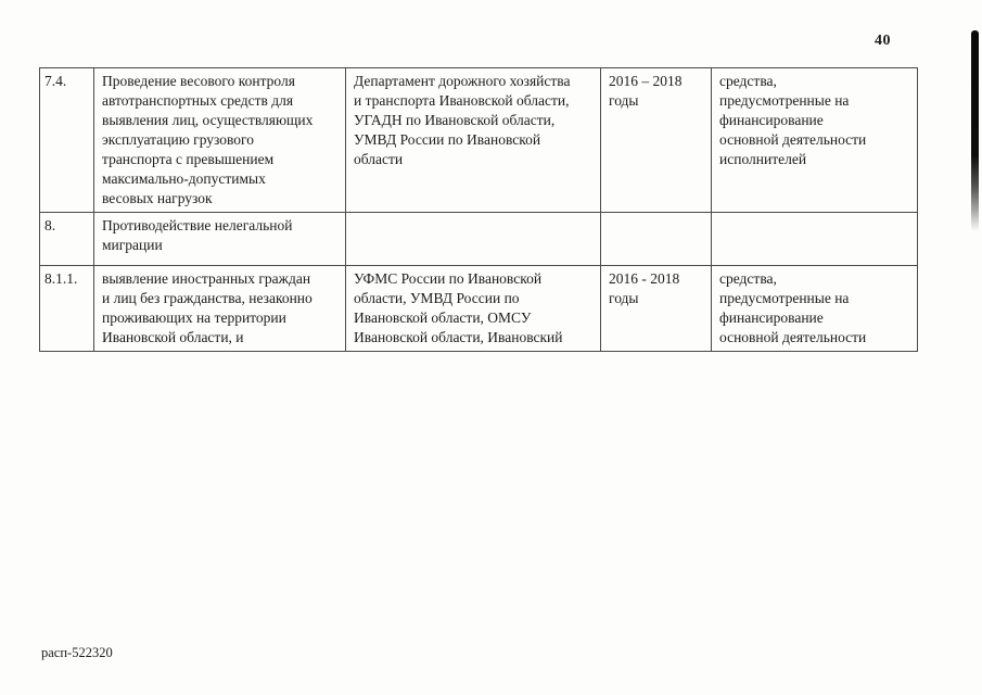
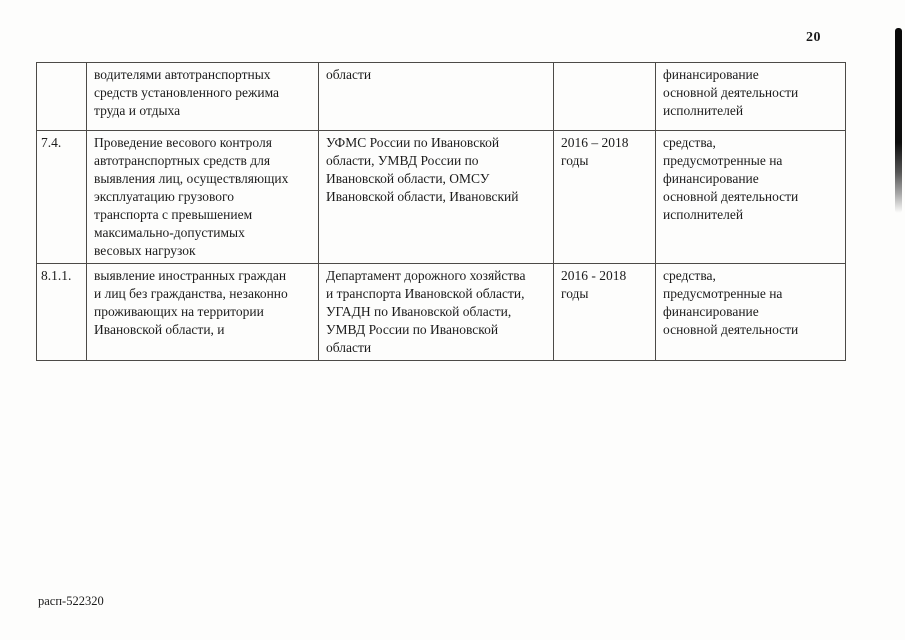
- 40
+ 20
+ 	водителями автотранспортных средств установленного режима труда и отдыха	области		финансирование основной деятельности исполнителей
- 7.4.	Проведение весового контроля автотранспортных средств для выявления лиц, осуществляющих эксплуатацию грузового транспорта с превышением максимально-допустимых весовых нагрузок	Департамент дорожного хозяйства и транспорта Ивановской области, УГАДН по Ивановской области, УМВД России по Ивановской области	2016 – 2018 годы	средства, предусмотренные на финансирование основной деятельности исполнителей
+ 7.4.	Проведение весового контроля автотранспортных средств для выявления лиц, осуществляющих эксплуатацию грузового транспорта с превышением максимально-допустимых весовых нагрузок	УФМС России по Ивановской области, УМВД России по Ивановской области, ОМСУ Ивановской области, Ивановский	2016 – 2018 годы	средства, предусмотренные на финансирование основной деятельности исполнителей
- 8.	Противодействие нелегальной миграции
- 8.1.1.	выявление иностранных граждан и лиц без гражданства, незаконно проживающих на территории Ивановской области, и	УФМС России по Ивановской области, УМВД России по Ивановской области, ОМСУ Ивановской области, Ивановский	2016 - 2018 годы	средства, предусмотренные на финансирование основной деятельности
+ 8.1.1.	выявление иностранных граждан и лиц без гражданства, незаконно проживающих на территории Ивановской области, и	Департамент дорожного хозяйства и транспорта Ивановской области, УГАДН по Ивановской области, УМВД России по Ивановской области	2016 - 2018 годы	средства, предусмотренные на финансирование основной деятельности
  расп-522320
